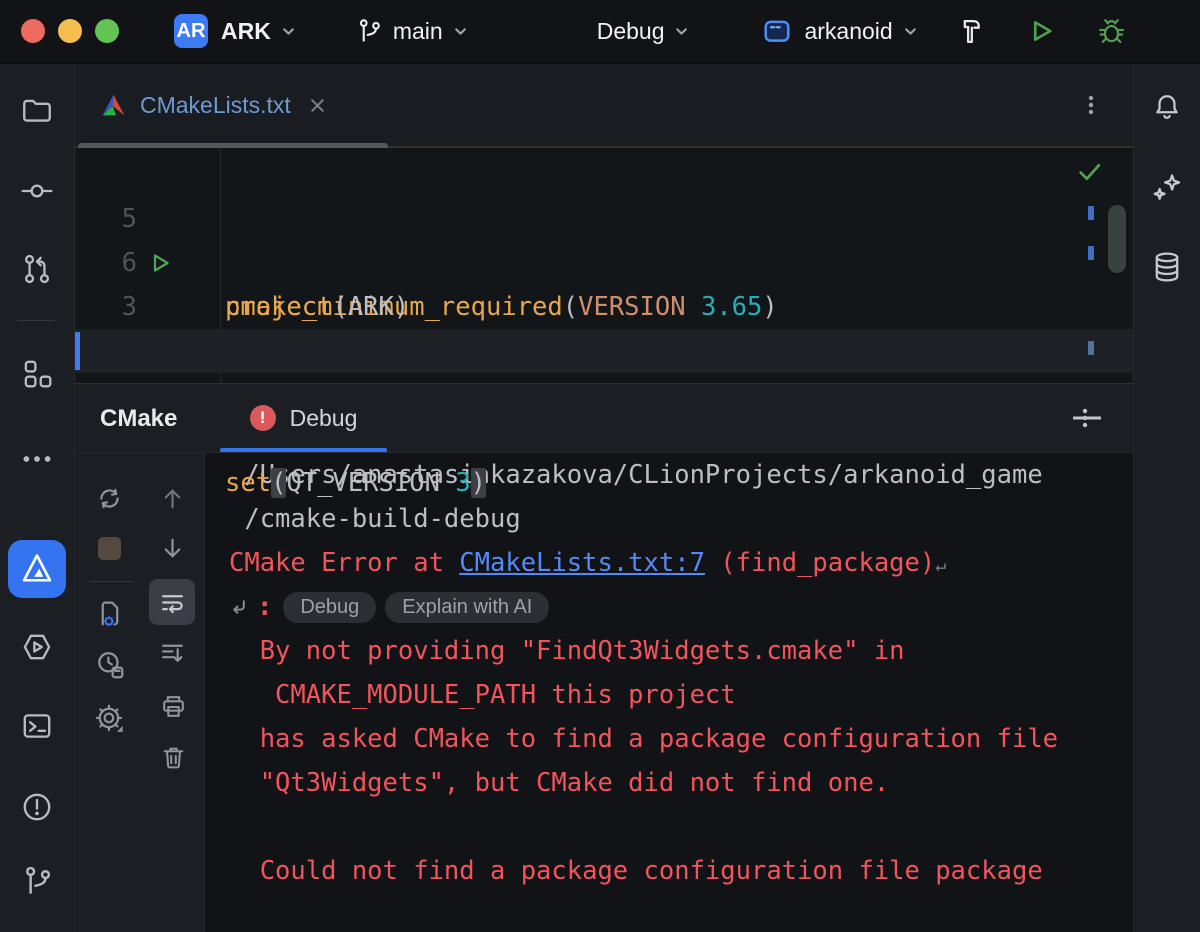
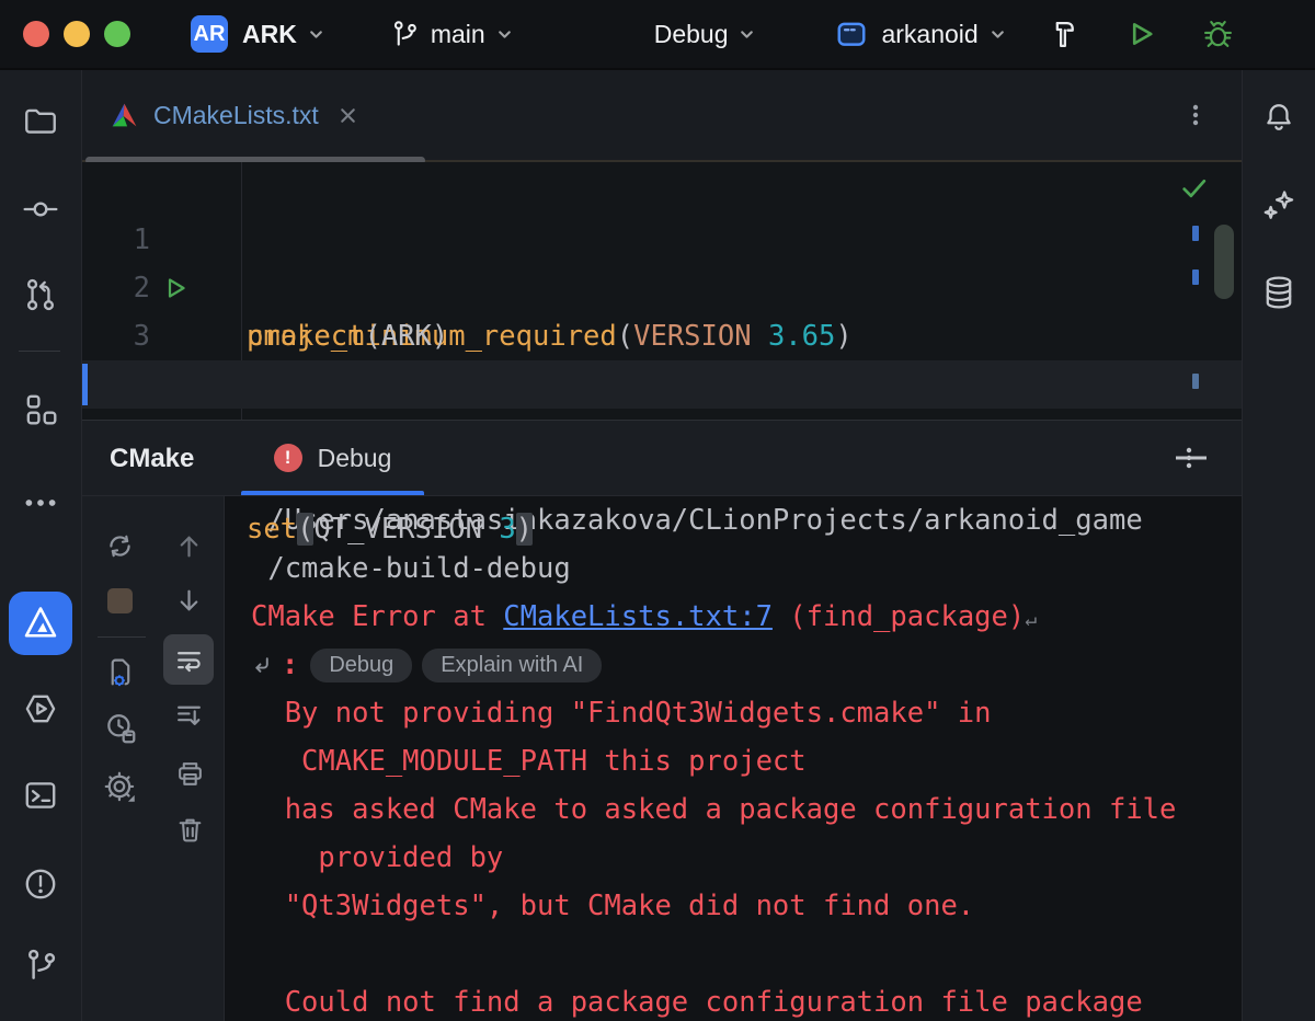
  AR
  ARK
  main
  Debug
  arkanoid
  CMakeLists.txt
- 5
+ 1
  cmake_minimum_required(VERSION 3.65)
- 6
+ 2
  project(ARK)
  3
  set(QT_VERSION 3)
  CMake
  !
  Debug
  /Uers/anastasikazakova/CLionProjects/arkanoid_game
  /cmake-build-debug
  CMake Error at CMakeLists.txt:7 (find_package)↵
  :
  Debug
  Explain with AI
  By not providing "FindQt3Widgets.cmake" in
  CMAKE_MODULE_PATH this project
- has asked CMake to find a package configuration file
+ has asked CMake to asked a package configuration file
+ provided by
  "Qt3Widgets", but CMake did not find one.
  Could not find a package configuration file package
